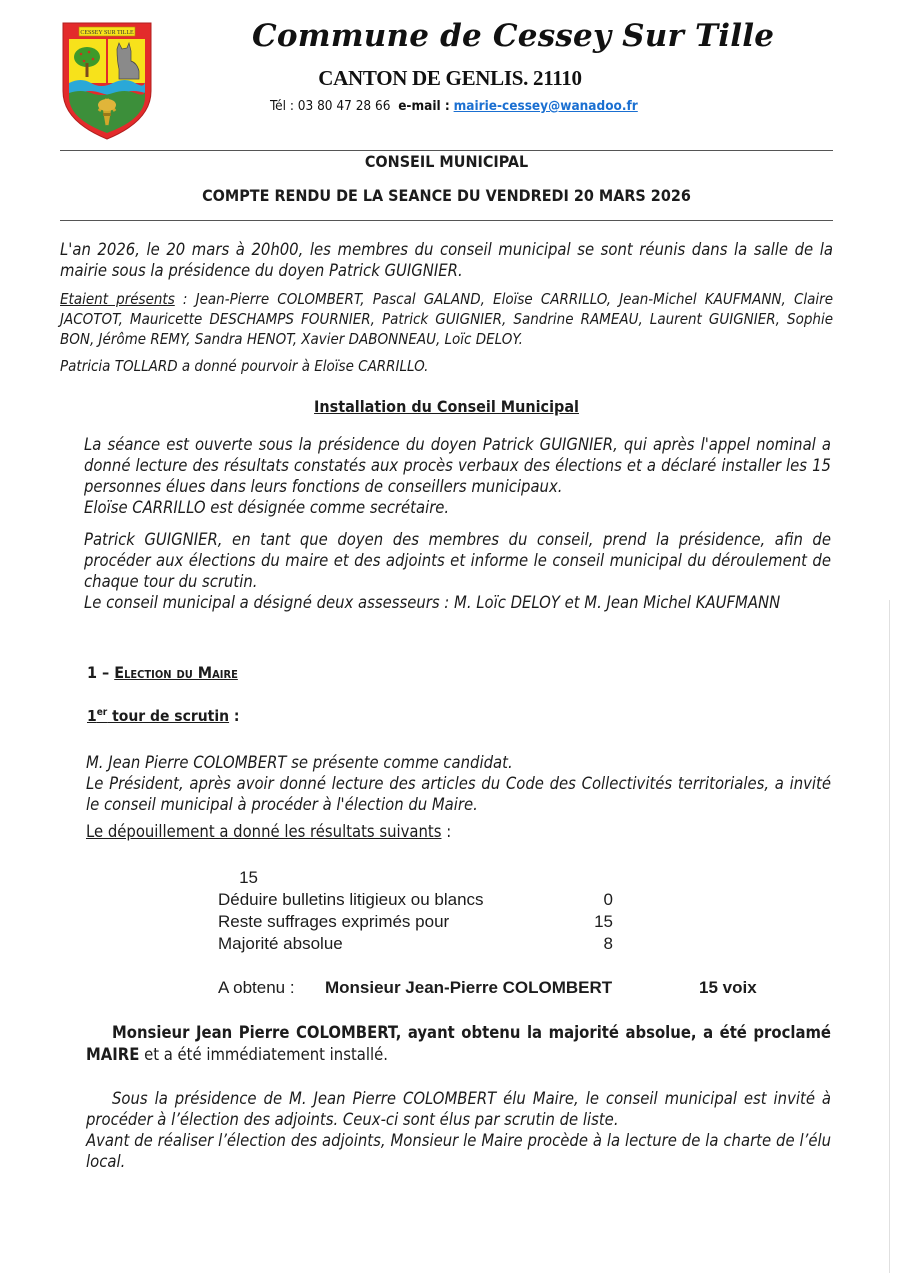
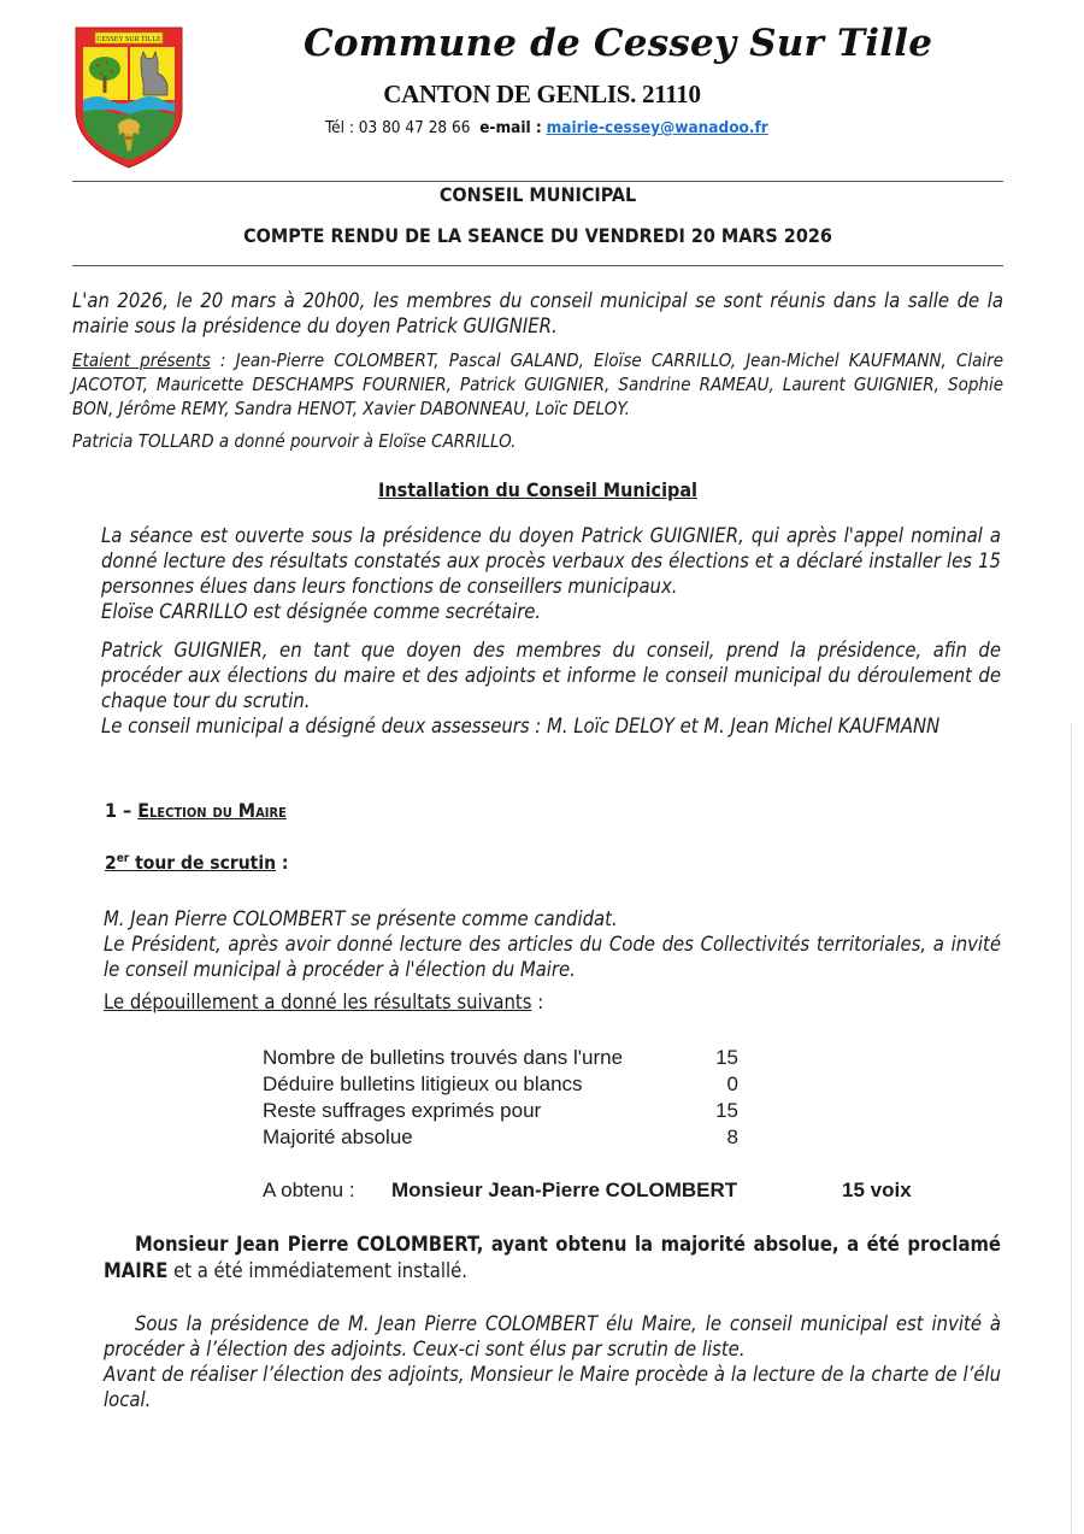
  Commune de Cessey Sur Tille
  CANTON DE GENLIS. 21110
  Tél : 03 80 47 28 66 e-mail : mairie-cessey@wanadoo.fr
  CONSEIL MUNICIPAL
  COMPTE RENDU DE LA SEANCE DU VENDREDI 20 MARS 2026
  L'an 2026, le 20 mars à 20h00, les membres du conseil municipal se sont réunis dans la salle de la mairie sous la présidence du doyen Patrick GUIGNIER.
  Etaient présents : Jean-Pierre COLOMBERT, Pascal GALAND, Eloïse CARRILLO, Jean-Michel KAUFMANN, Claire JACOTOT, Mauricette DESCHAMPS FOURNIER, Patrick GUIGNIER, Sandrine RAMEAU, Laurent GUIGNIER, Sophie BON, Jérôme REMY, Sandra HENOT, Xavier DABONNEAU, Loïc DELOY.
  Patricia TOLLARD a donné pourvoir à Eloïse CARRILLO.
  Installation du Conseil Municipal
  La séance est ouverte sous la présidence du doyen Patrick GUIGNIER, qui après l'appel nominal a donné lecture des résultats constatés aux procès verbaux des élections et a déclaré installer les 15 personnes élues dans leurs fonctions de conseillers municipaux.
  Eloïse CARRILLO est désignée comme secrétaire.
  Patrick GUIGNIER, en tant que doyen des membres du conseil, prend la présidence, afin de procéder aux élections du maire et des adjoints et informe le conseil municipal du déroulement de chaque tour du scrutin.
  Le conseil municipal a désigné deux assesseurs : M. Loïc DELOY et M. Jean Michel KAUFMANN
  1 – Election du Maire
- 1er tour de scrutin :
+ 2er tour de scrutin :
  M. Jean Pierre COLOMBERT se présente comme candidat.
  Le Président, après avoir donné lecture des articles du Code des Collectivités territoriales, a invité le conseil municipal à procéder à l'élection du Maire.
  Le dépouillement a donné les résultats suivants :
+ Nombre de bulletins trouvés dans l'urne
  15
  Déduire bulletins litigieux ou blancs
  0
  Reste suffrages exprimés pour
  15
  Majorité absolue
  8
  A obtenu :
  Monsieur Jean-Pierre COLOMBERT
  15 voix
  Monsieur Jean Pierre COLOMBERT, ayant obtenu la majorité absolue, a été proclamé MAIRE et a été immédiatement installé.
  Sous la présidence de M. Jean Pierre COLOMBERT élu Maire, le conseil municipal est invité à procéder à l’élection des adjoints. Ceux-ci sont élus par scrutin de liste.
  Avant de réaliser l’élection des adjoints, Monsieur le Maire procède à la lecture de la charte de l’élu local.
